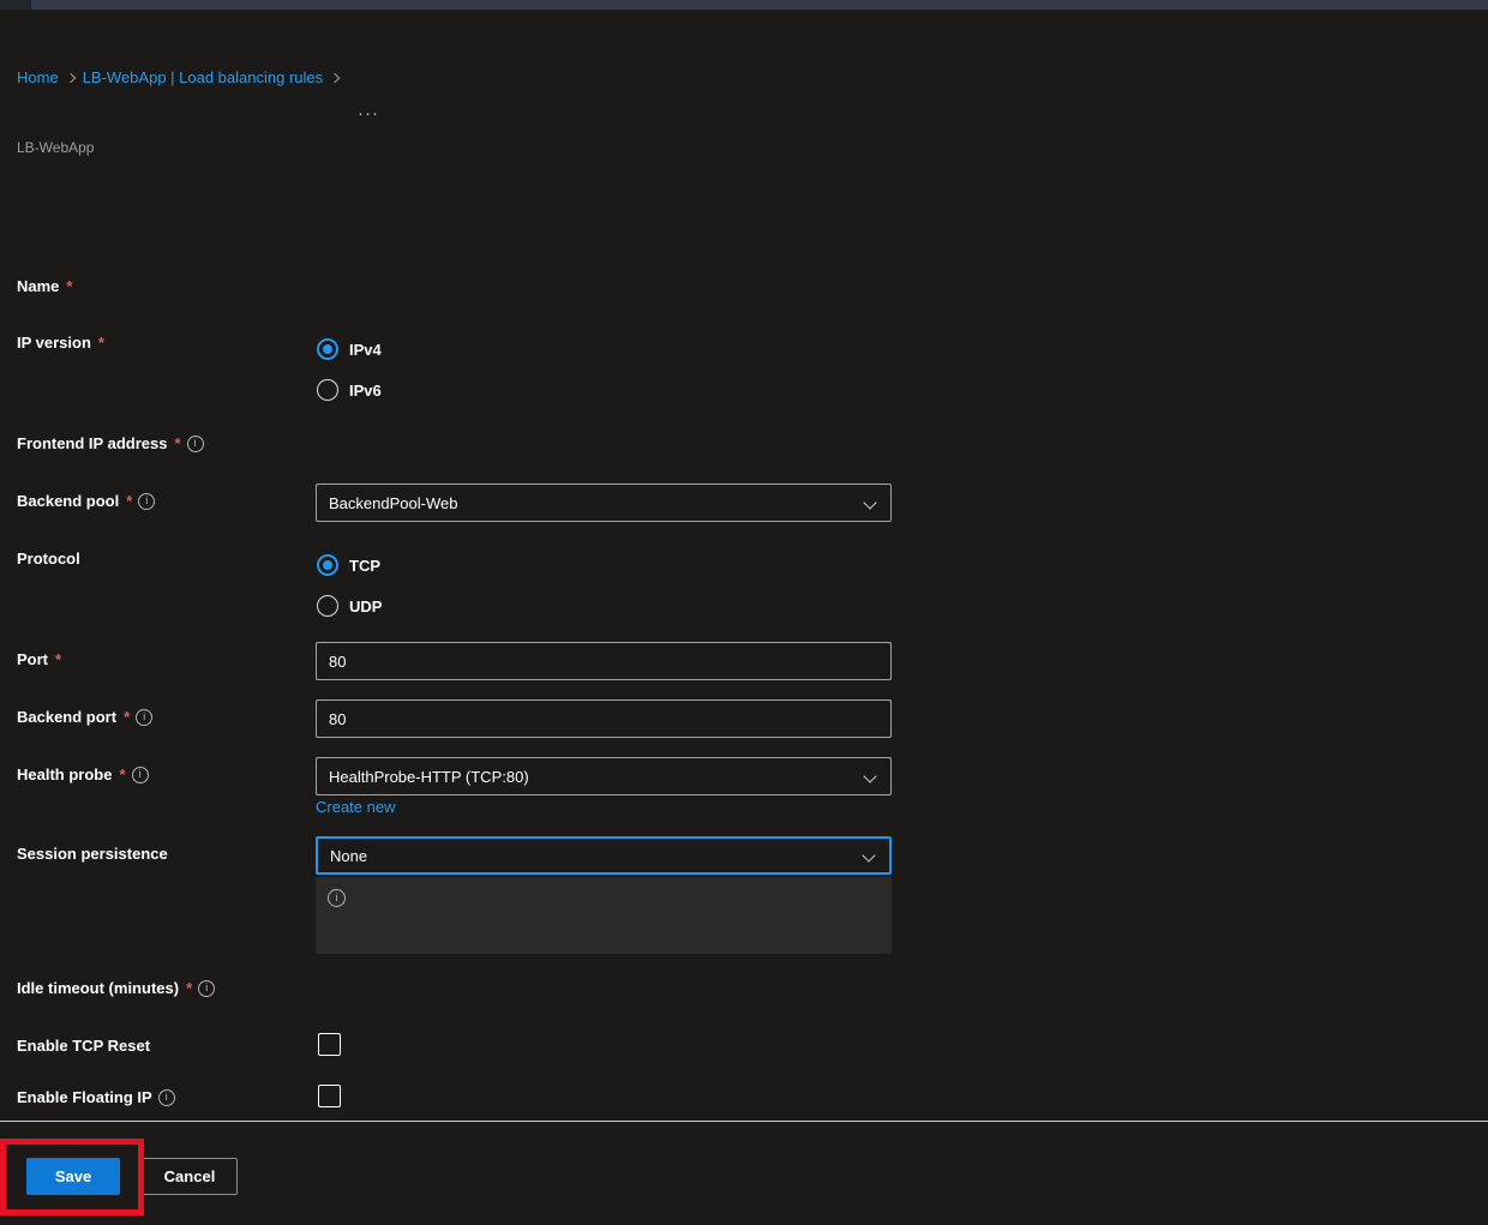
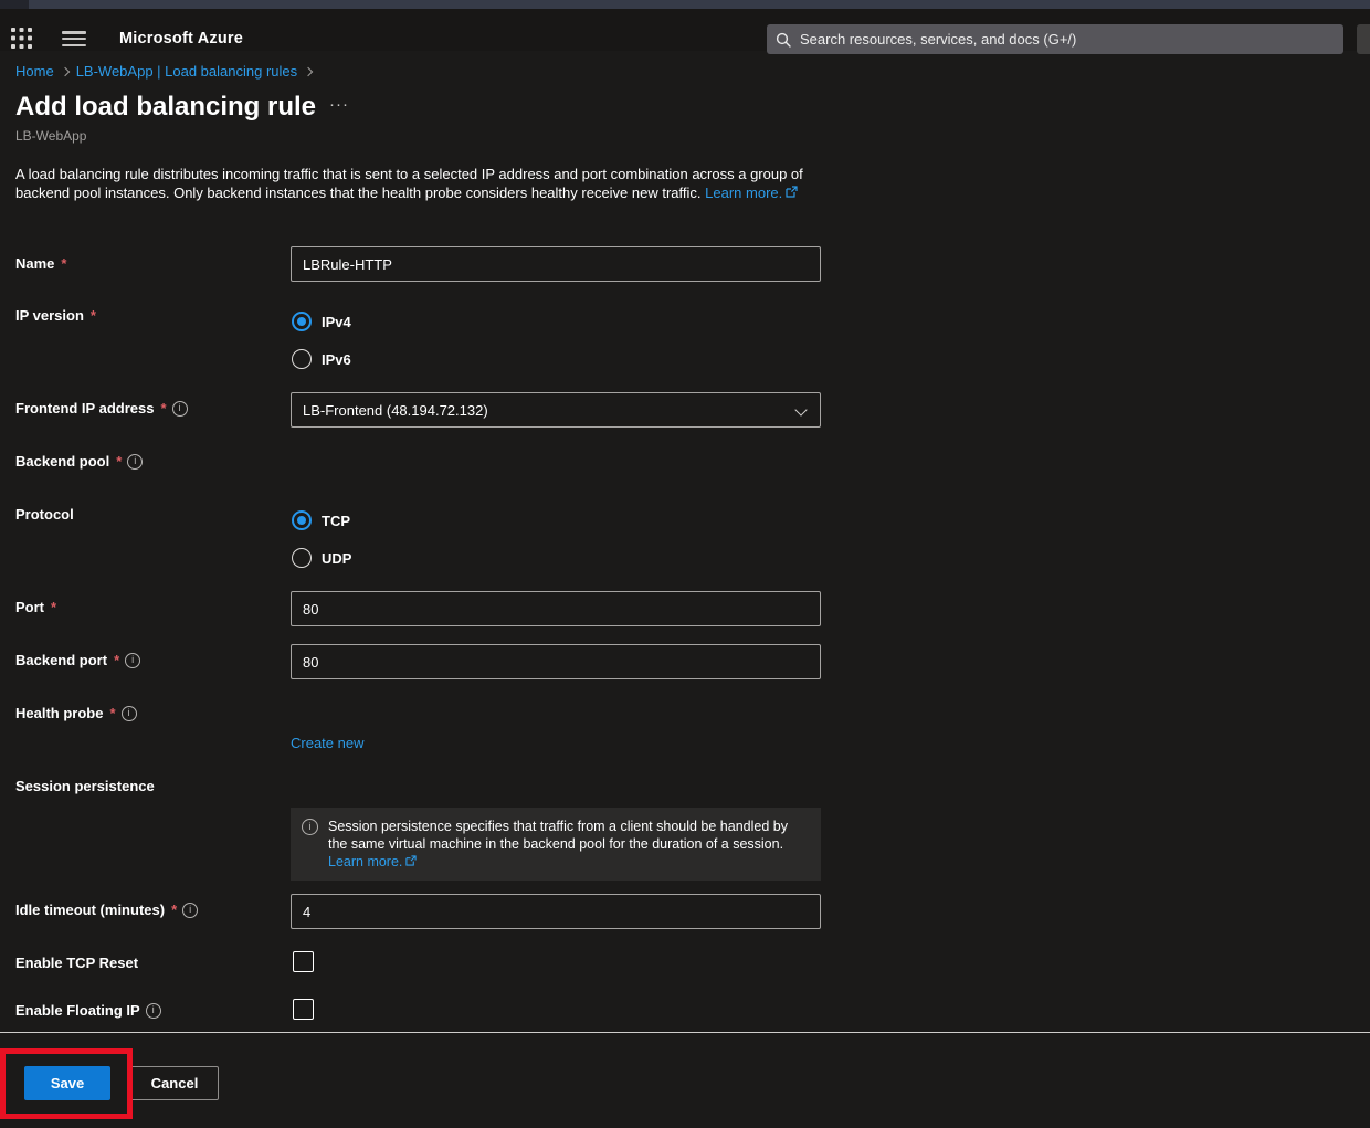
+ Microsoft Azure
+ Search resources, services, and docs (G+/)
  Home
  LB-WebApp | Load balancing rules
+ Add load balancing rule
  ···
  LB-WebApp
+ A load balancing rule distributes incoming traffic that is sent to a selected IP address and port combination across a group of backend pool instances. Only backend instances that the health probe considers healthy receive new traffic. Learn more.
  Name
  *
+ LBRule-HTTP
  IP version
  *
  IPv4
  IPv6
  Frontend IP address
  *
  i
+ LB-Frontend (48.194.72.132)
  Backend pool
  *
  i
- BackendPool-Web
  Protocol
  TCP
  UDP
  Port
  *
  80
  Backend port
  *
  i
  80
  Health probe
  *
  i
- HealthProbe-HTTP (TCP:80)
  Create new
  Session persistence
- None
  i
+ Session persistence specifies that traffic from a client should be handled by the same virtual machine in the backend pool for the duration of a session. Learn more.
  Idle timeout (minutes)
  *
  i
+ 4
  Enable TCP Reset
  Enable Floating IP
  i
  Save
  Cancel
